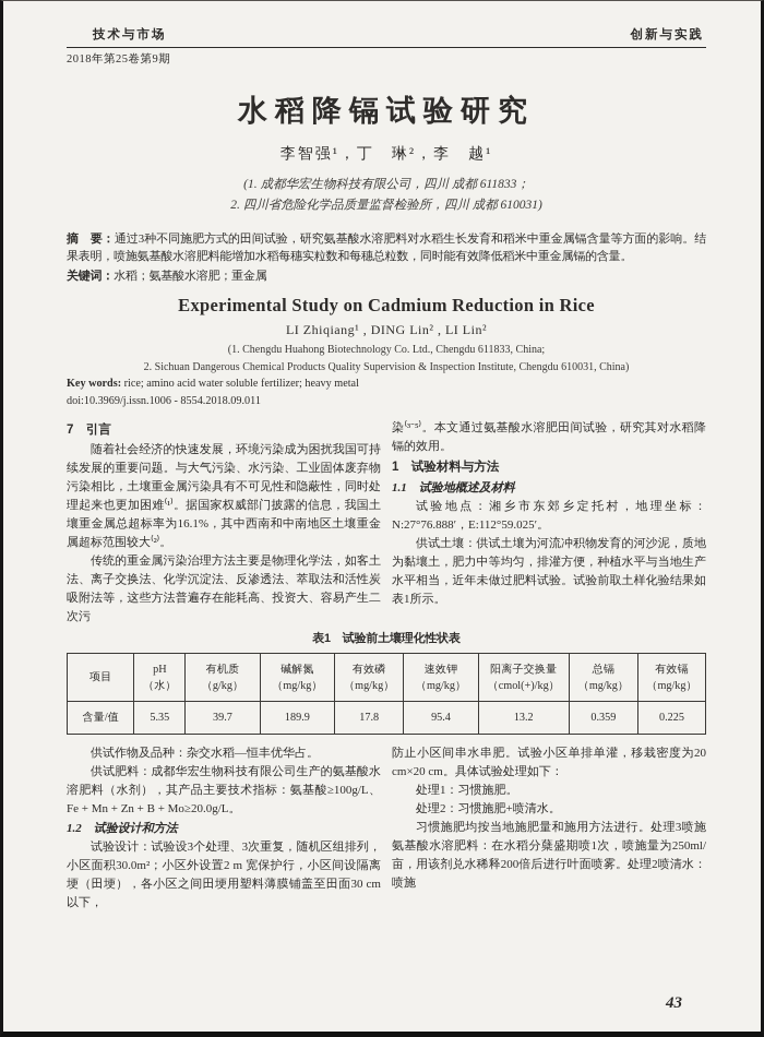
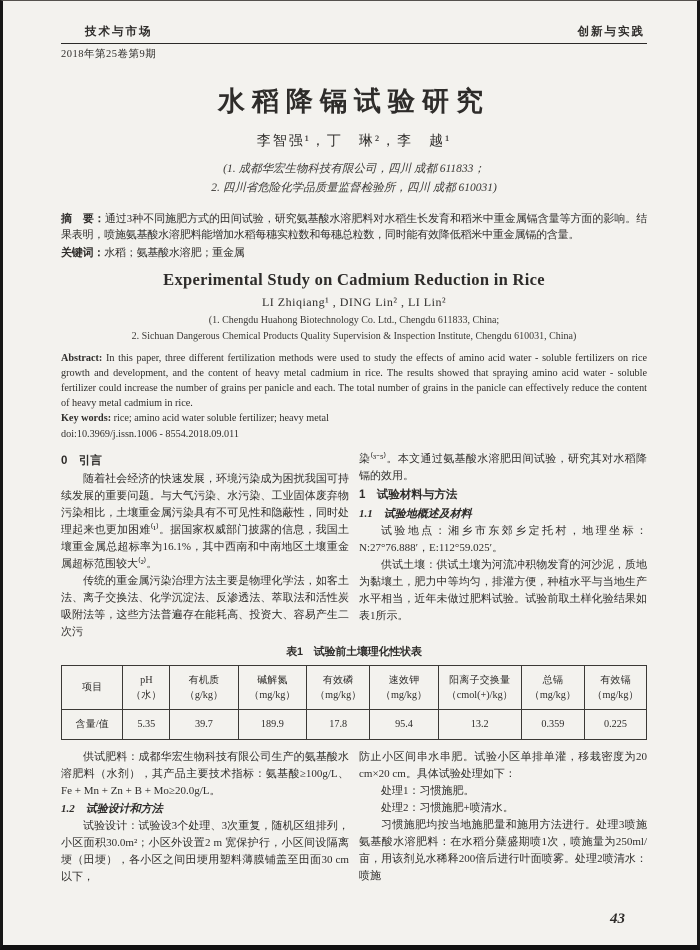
  技术与市场
  创新与实践
  2018年第25卷第9期
  水稻降镉试验研究
  李智强¹，丁 琳²，李 越¹
  (1. 成都华宏生物科技有限公司，四川 成都 611833；
  2. 四川省危险化学品质量监督检验所，四川 成都 610031)
  摘 要：通过3种不同施肥方式的田间试验，研究氨基酸水溶肥料对水稻生长发育和稻米中重金属镉含量等方面的影响。结果表明，喷施氨基酸水溶肥料能增加水稻每穗实粒数和每穗总粒数，同时能有效降低稻米中重金属镉的含量。
  关键词：水稻；氨基酸水溶肥；重金属
  Experimental Study on Cadmium Reduction in Rice
  LI Zhiqiang¹ , DING Lin² , LI Lin²
  (1. Chengdu Huahong Biotechnology Co. Ltd., Chengdu 611833, China;
  2. Sichuan Dangerous Chemical Products Quality Supervision & Inspection Institute, Chengdu 610031, China)
+ Abstract: In this paper, three different fertilization methods were used to study the effects of amino acid water - soluble fertilizers on rice growth and development, and the content of heavy metal cadmium in rice. The results showed that spraying amino acid water - soluble fertilizer could increase the number of grains per panicle and each. The total number of grains in the panicle can effectively reduce the content of heavy metal cadmium in rice.
  Key words: rice; amino acid water soluble fertilizer; heavy metal
  doi:10.3969/j.issn.1006 - 8554.2018.09.011
- 7 引言
+ 0 引言
  随着社会经济的快速发展，环境污染成为困扰我国可持续发展的重要问题。与大气污染、水污染、工业固体废弃物污染相比，土壤重金属污染具有不可见性和隐蔽性，同时处理起来也更加困难⁽¹⁾。据国家权威部门披露的信息，我国土壤重金属总超标率为16.1%，其中西南和中南地区土壤重金属超标范围较大⁽²⁾。
  传统的重金属污染治理方法主要是物理化学法，如客土法、离子交换法、化学沉淀法、反渗透法、萃取法和活性炭吸附法等，这些方法普遍存在能耗高、投资大、容易产生二次污
  染⁽³⁻⁵⁾。本文通过氨基酸水溶肥田间试验，研究其对水稻降镉的效用。
  1 试验材料与方法
  1.1 试验地概述及材料
  试验地点：湘乡市东郊乡定托村，地理坐标：N:27°76.888′，E:112°59.025′。
  供试土壤：供试土壤为河流冲积物发育的河沙泥，质地为黏壤土，肥力中等均匀，排灌方便，种植水平与当地生产水平相当，近年未做过肥料试验。试验前取土样化验结果如表1所示。
  表1 试验前土壤理化性状表
  项目	pH（水）	有机质（g/kg）	碱解氮（mg/kg）	有效磷（mg/kg）	速效钾（mg/kg）	阳离子交换量（cmol(+)/kg）	总镉（mg/kg）	有效镉（mg/kg）
  含量/值	5.35	39.7	189.9	17.8	95.4	13.2	0.359	0.225
- 供试作物及品种：杂交水稻—恒丰优华占。
  供试肥料：成都华宏生物科技有限公司生产的氨基酸水溶肥料（水剂），其产品主要技术指标：氨基酸≥100g/L、Fe + Mn + Zn + B + Mo≥20.0g/L。
  1.2 试验设计和方法
  试验设计：试验设3个处理、3次重复，随机区组排列，小区面积30.0m²；小区外设置2 m 宽保护行，小区间设隔离埂（田埂），各小区之间田埂用塑料薄膜铺盖至田面30 cm 以下，
  防止小区间串水串肥。试验小区单排单灌，移栽密度为20 cm×20 cm。具体试验处理如下：
  处理1：习惯施肥。
  处理2：习惯施肥+喷清水。
  习惯施肥均按当地施肥量和施用方法进行。处理3喷施氨基酸水溶肥料：在水稻分蘖盛期喷1次，喷施量为250ml/亩，用该剂兑水稀释200倍后进行叶面喷雾。处理2喷清水：喷施
  43
